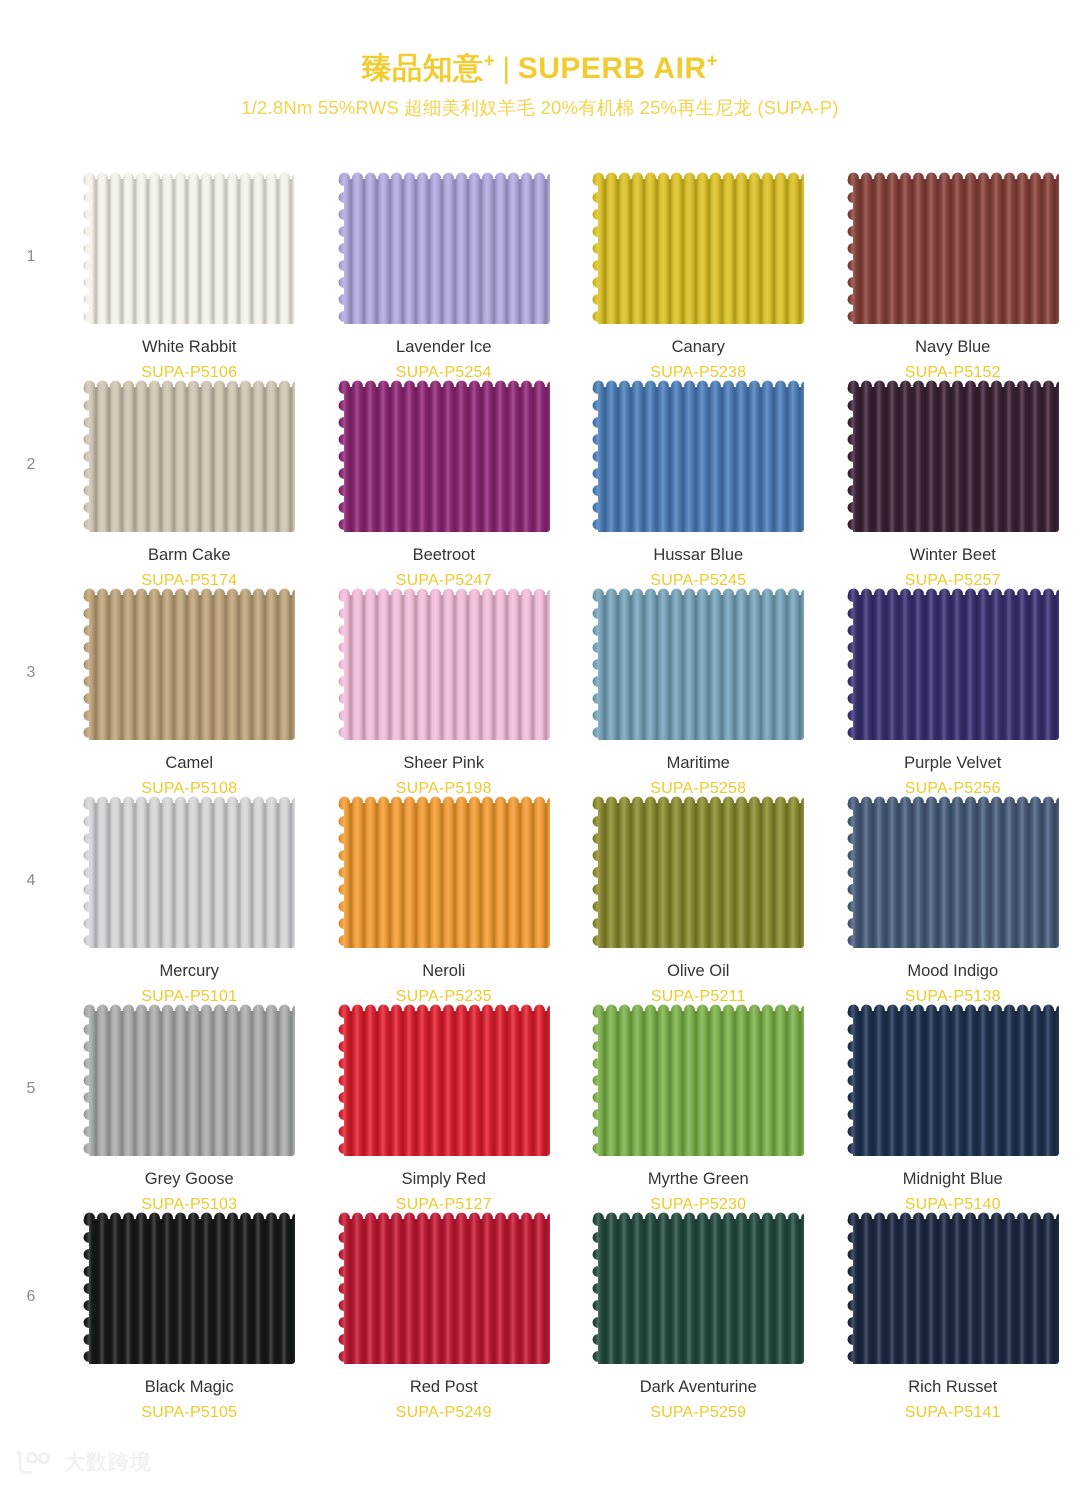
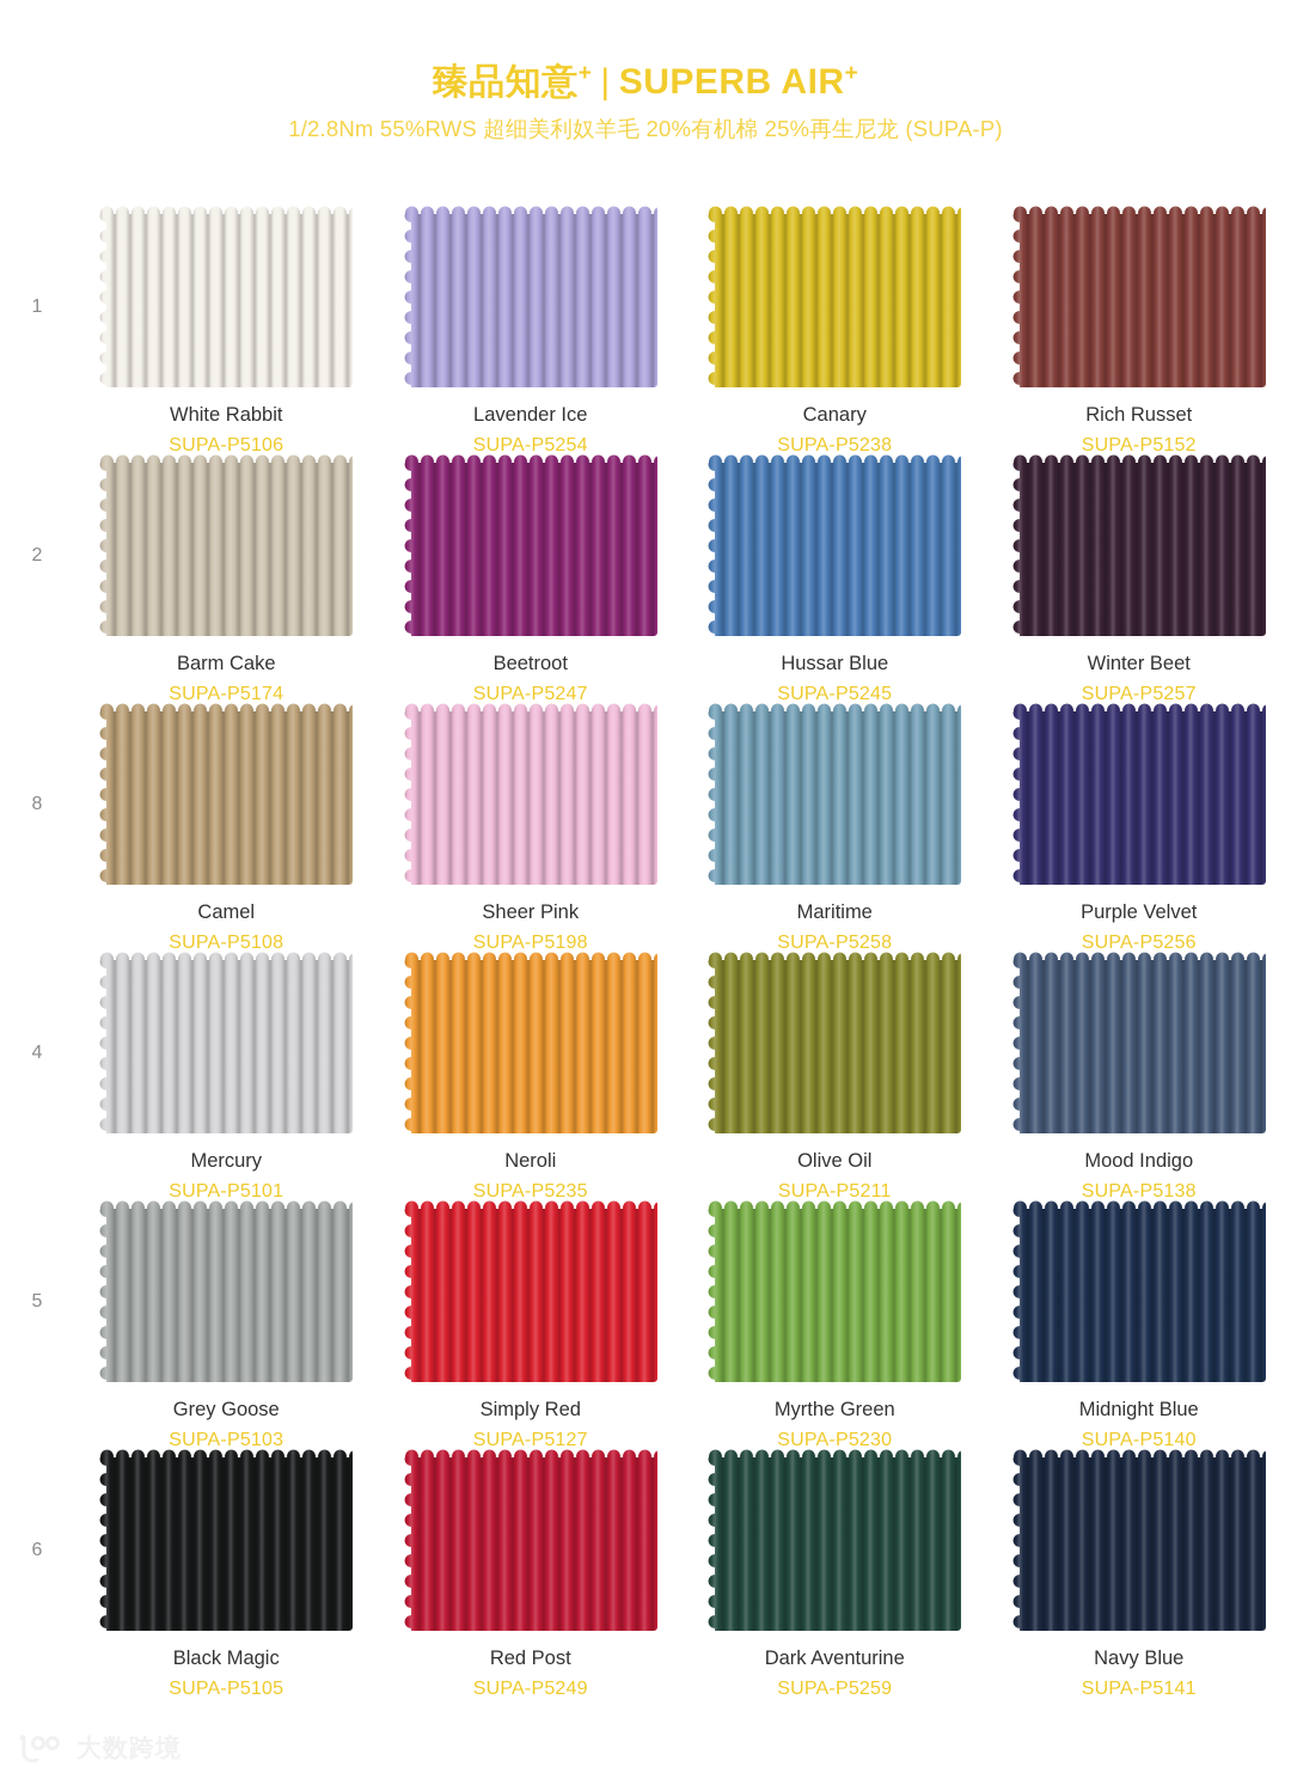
  臻品知意+ | SUPERB AIR+
  1/2.8Nm 55%RWS 超细美利奴羊毛 20%有机棉 25%再生尼龙 (SUPA-P)
  1
  White Rabbit
  SUPA-P5106
  Lavender Ice
  SUPA-P5254
  Canary
  SUPA-P5238
- Navy Blue
+ Rich Russet
  SUPA-P5152
  2
  Barm Cake
  SUPA-P5174
  Beetroot
  SUPA-P5247
  Hussar Blue
  SUPA-P5245
  Winter Beet
  SUPA-P5257
- 3
+ 8
  Camel
  SUPA-P5108
  Sheer Pink
  SUPA-P5198
  Maritime
  SUPA-P5258
  Purple Velvet
  SUPA-P5256
  4
  Mercury
  SUPA-P5101
  Neroli
  SUPA-P5235
  Olive Oil
  SUPA-P5211
  Mood Indigo
  SUPA-P5138
  5
  Grey Goose
  SUPA-P5103
  Simply Red
  SUPA-P5127
  Myrthe Green
  SUPA-P5230
  Midnight Blue
  SUPA-P5140
  6
  Black Magic
  SUPA-P5105
  Red Post
  SUPA-P5249
  Dark Aventurine
  SUPA-P5259
- Rich Russet
+ Navy Blue
  SUPA-P5141
